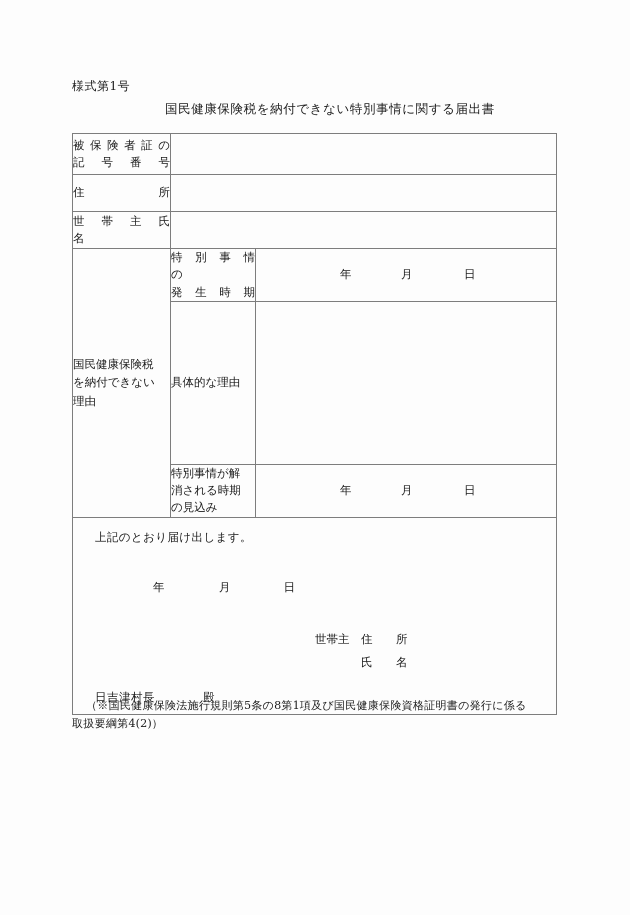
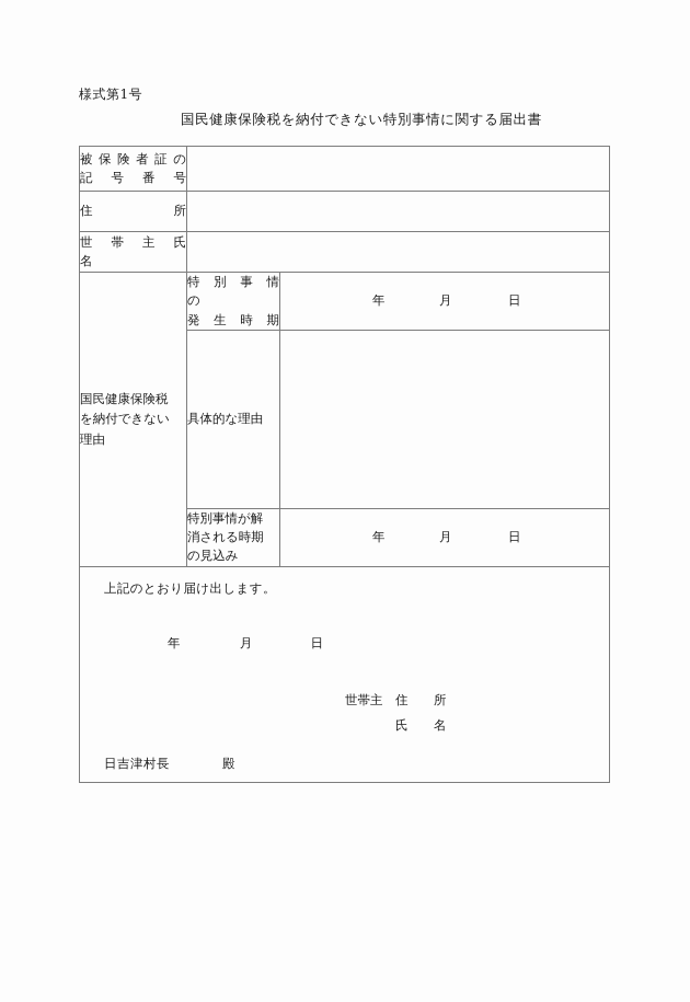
  様式第1号
  国民健康保険税を納付できない特別事情に関する届出書
  被保険者証の 記 号 番 号
  住 所
  世 帯 主 氏 名
  国民健康保険税 を納付できない 理由	特 別 事 情 の 発 生 時 期	年 月 日
  具体的な理由
  特別事情が解 消される時期 の見込み	年 月 日
  上記のとおり届け出します。 年 月 日 世帯主 住 所 氏 名 日吉津村長 殿
- （※国民健康保険法施行規則第5条の8第1項及び国民健康保険資格証明書の発行に係る
- 取扱要綱第4(2)）
